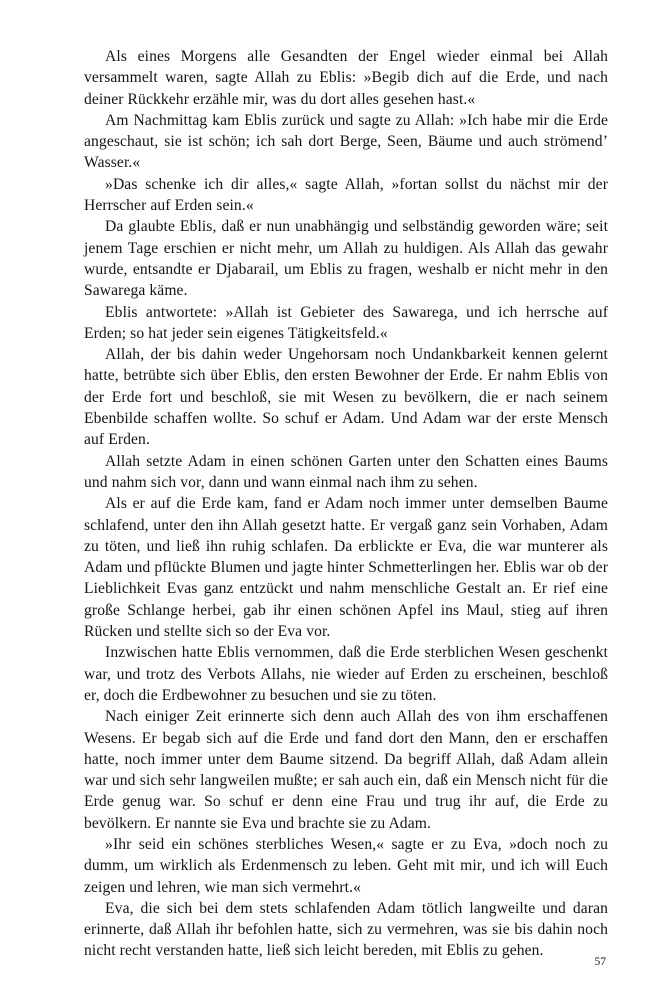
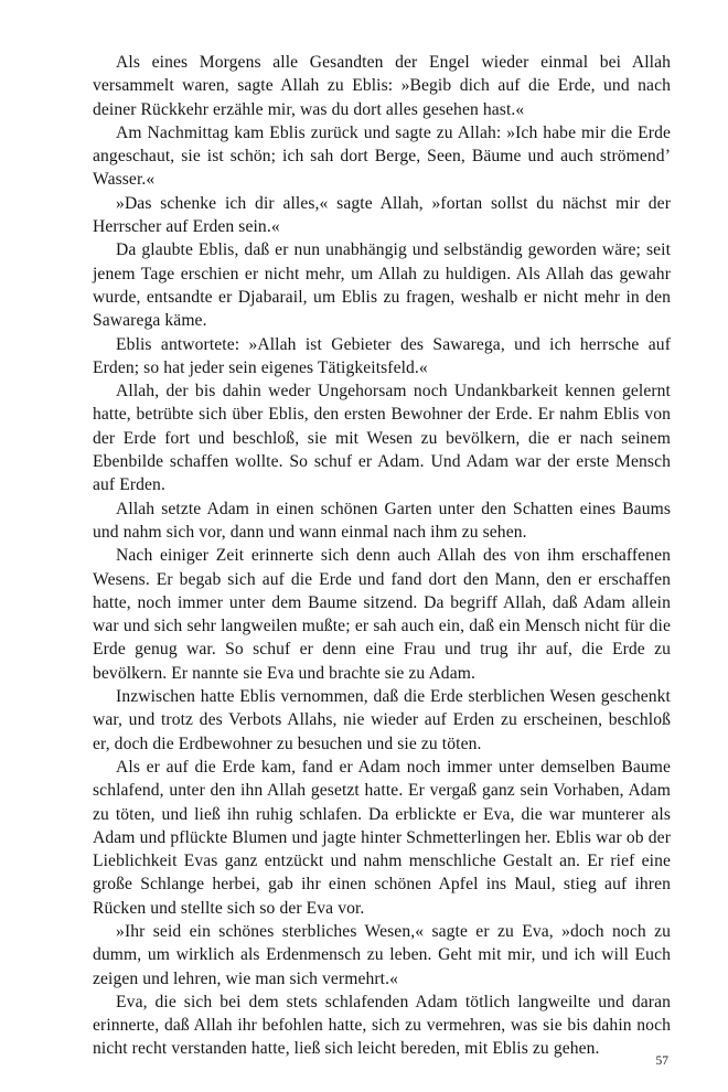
  Als eines Morgens alle Gesandten der Engel wieder einmal bei Allah versammelt waren, sagte Allah zu Eblis: »Begib dich auf die Erde, und nach deiner Rückkehr erzähle mir, was du dort alles gesehen hast.«
  Am Nachmittag kam Eblis zurück und sagte zu Allah: »Ich habe mir die Erde angeschaut, sie ist schön; ich sah dort Berge, Seen, Bäume und auch strömend’ Wasser.«
  »Das schenke ich dir alles,« sagte Allah, »fortan sollst du nächst mir der Herrscher auf Erden sein.«
  Da glaubte Eblis, daß er nun unabhängig und selbständig geworden wäre; seit jenem Tage erschien er nicht mehr, um Allah zu huldigen. Als Allah das gewahr wurde, entsandte er Djabarail, um Eblis zu fragen, weshalb er nicht mehr in den Sawarega käme.
  Eblis antwortete: »Allah ist Gebieter des Sawarega, und ich herrsche auf Erden; so hat jeder sein eigenes Tätigkeitsfeld.«
  Allah, der bis dahin weder Ungehorsam noch Undankbarkeit kennen gelernt hatte, betrübte sich über Eblis, den ersten Bewohner der Erde. Er nahm Eblis von der Erde fort und beschloß, sie mit Wesen zu bevölkern, die er nach seinem Ebenbilde schaffen wollte. So schuf er Adam. Und Adam war der erste Mensch auf Erden.
  Allah setzte Adam in einen schönen Garten unter den Schatten eines Baums und nahm sich vor, dann und wann einmal nach ihm zu sehen.
- Als er auf die Erde kam, fand er Adam noch immer unter demselben Baume schlafend, unter den ihn Allah gesetzt hatte. Er vergaß ganz sein Vorhaben, Adam zu töten, und ließ ihn ruhig schlafen. Da erblickte er Eva, die war munterer als Adam und pflückte Blumen und jagte hinter Schmetterlingen her. Eblis war ob der Lieblichkeit Evas ganz entzückt und nahm menschliche Gestalt an. Er rief eine große Schlange herbei, gab ihr einen schönen Apfel ins Maul, stieg auf ihren Rücken und stellte sich so der Eva vor.
+ Nach einiger Zeit erinnerte sich denn auch Allah des von ihm erschaffenen Wesens. Er begab sich auf die Erde und fand dort den Mann, den er erschaffen hatte, noch immer unter dem Baume sitzend. Da begriff Allah, daß Adam allein war und sich sehr langweilen mußte; er sah auch ein, daß ein Mensch nicht für die Erde genug war. So schuf er denn eine Frau und trug ihr auf, die Erde zu bevölkern. Er nannte sie Eva und brachte sie zu Adam.
  Inzwischen hatte Eblis vernommen, daß die Erde sterblichen Wesen geschenkt war, und trotz des Verbots Allahs, nie wieder auf Erden zu erscheinen, beschloß er, doch die Erdbewohner zu besuchen und sie zu töten.
- Nach einiger Zeit erinnerte sich denn auch Allah des von ihm erschaffenen Wesens. Er begab sich auf die Erde und fand dort den Mann, den er erschaffen hatte, noch immer unter dem Baume sitzend. Da begriff Allah, daß Adam allein war und sich sehr langweilen mußte; er sah auch ein, daß ein Mensch nicht für die Erde genug war. So schuf er denn eine Frau und trug ihr auf, die Erde zu bevölkern. Er nannte sie Eva und brachte sie zu Adam.
+ Als er auf die Erde kam, fand er Adam noch immer unter demselben Baume schlafend, unter den ihn Allah gesetzt hatte. Er vergaß ganz sein Vorhaben, Adam zu töten, und ließ ihn ruhig schlafen. Da erblickte er Eva, die war munterer als Adam und pflückte Blumen und jagte hinter Schmetterlingen her. Eblis war ob der Lieblichkeit Evas ganz entzückt und nahm menschliche Gestalt an. Er rief eine große Schlange herbei, gab ihr einen schönen Apfel ins Maul, stieg auf ihren Rücken und stellte sich so der Eva vor.
  »Ihr seid ein schönes sterbliches Wesen,« sagte er zu Eva, »doch noch zu dumm, um wirklich als Erdenmensch zu leben. Geht mit mir, und ich will Euch zeigen und lehren, wie man sich vermehrt.«
  Eva, die sich bei dem stets schlafenden Adam tötlich langweilte und daran erinnerte, daß Allah ihr befohlen hatte, sich zu vermehren, was sie bis dahin noch nicht recht verstanden hatte, ließ sich leicht bereden, mit Eblis zu gehen.
  57
